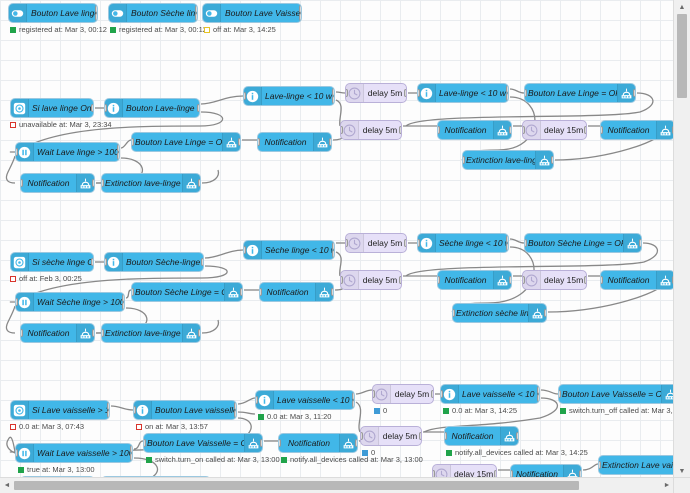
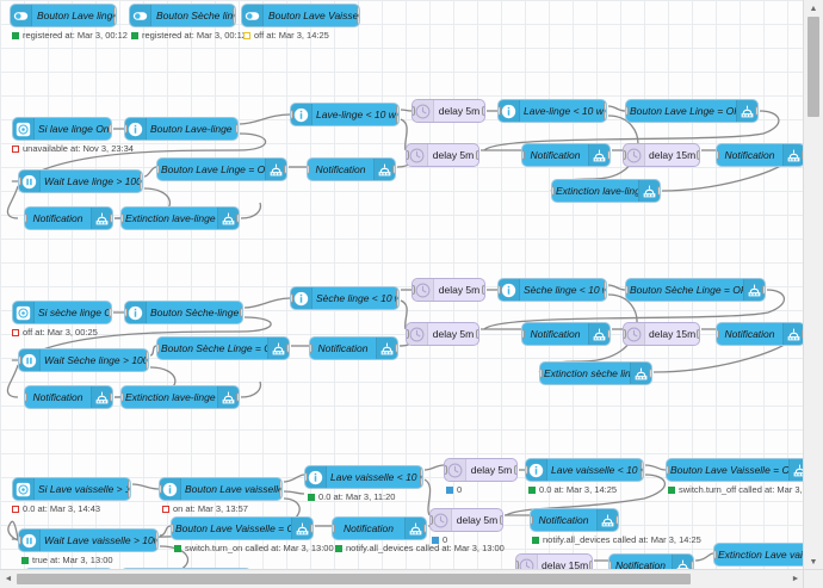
  Bouton Lave ling
  Bouton Sèche lin
  Bouton Lave Vaisse
  Si lave linge On
  Bouton Lave-linge
  Lave-linge < 10 w
  delay 5m
  Lave-linge < 10 w
  Bouton Lave Linge = O
  delay 5m
  Notification
  delay 15m
  Notification
  Wait Lave linge > 10
  Bouton Lave Linge = O
  Notification
  Extinction lave-ling
  Notification
  Extinction lave-linge
  Si sèche linge
  Bouton Sèche-linge
  Sèche linge < 10
  delay 5m
  Sèche linge < 10
  Bouton Sèche Linge = O
  delay 5m
  Notification
  delay 15m
  Notification
  Wait Sèche linge > 10
  Bouton Sèche Linge =
  Notification
  Extinction sèche lin
  Notification
  Extinction lave-linge
  Si Lave vaisselle >
  Bouton Lave vaissell
  Lave vaisselle < 10
  delay 5m
  Lave vaisselle < 10
  Bouton Lave Vaisselle = O
  delay 5m
  Notification
  Wait Lave vaisselle > 10
  Bouton Lave Vaisselle = O
  Notification
  delay 15m
  Notification
  Extinction Lave vai
  registered at: Mar 3, 00:12
  registered at: Mar 3, 00:1
  off at: Mar 3, 14:25
- unavailable at: Mar 3, 23:34
+ unavailable at: Nov 3, 23:34
- off at: Feb 3, 00:25
+ off at: Mar 3, 00:25
- 0.0 at: Mar 3, 07:43
+ 0.0 at: Mar 3, 14:43
  on at: Mar 3, 13:57
  0.0 at: Mar 3, 11:20
  0
  0.0 at: Mar 3, 14:25
  switch.turn_off called at: Mar 3,
  0
  notify.all_devices called at: Mar 3, 14:25
  true at: Mar 3, 13:00
  switch.turn_on called at: Mar 3, 13:00
  notify.all_devices called at: Mar 3, 13:00
